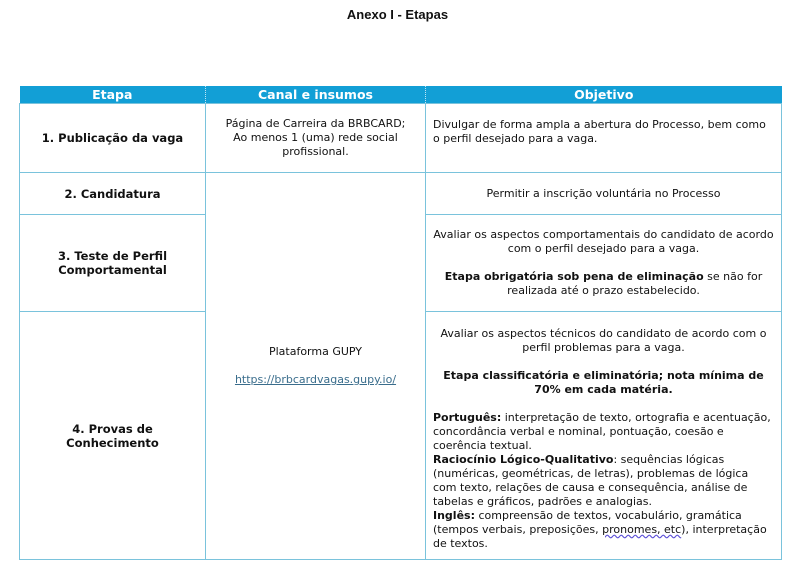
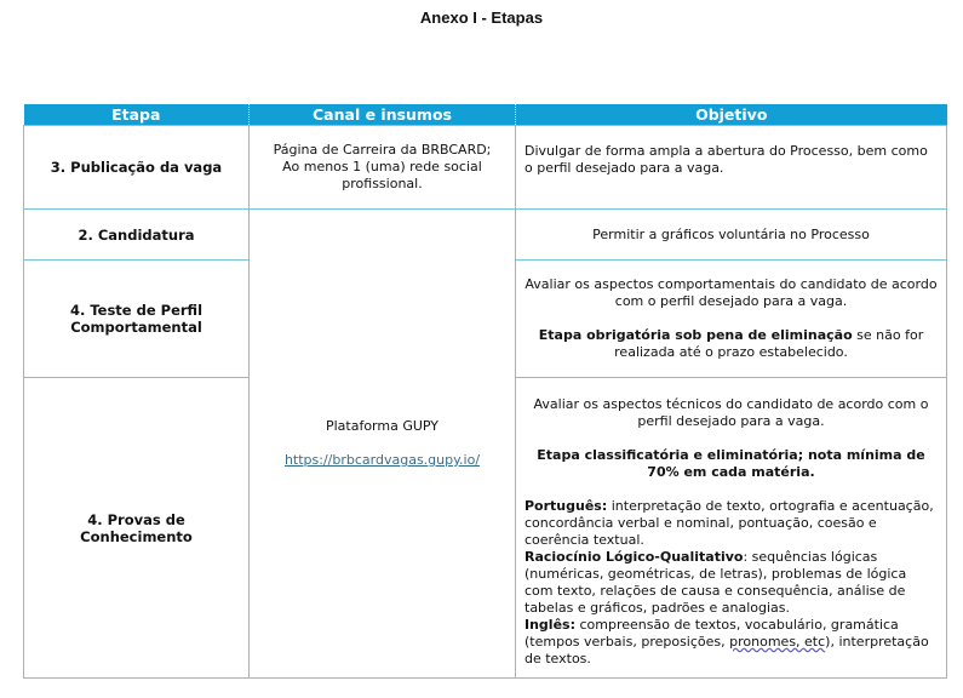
  Anexo I - Etapas
  Etapa	Canal e insumos	Objetivo
- 1. Publicação da vaga	Página de Carreira da BRBCARD; Ao menos 1 (uma) rede social profissional.	Divulgar de forma ampla a abertura do Processo, bem como o perfil desejado para a vaga.
+ 3. Publicação da vaga	Página de Carreira da BRBCARD; Ao menos 1 (uma) rede social profissional.	Divulgar de forma ampla a abertura do Processo, bem como o perfil desejado para a vaga.
- 2. Candidatura	Plataforma GUPY https://brbcardvagas.gupy.io/	Permitir a inscrição voluntária no Processo
+ 2. Candidatura	Plataforma GUPY https://brbcardvagas.gupy.io/	Permitir a gráficos voluntária no Processo
- 3. Teste de Perfil Comportamental	Avaliar os aspectos comportamentais do candidato de acordo com o perfil desejado para a vaga. Etapa obrigatória sob pena de eliminação se não for realizada até o prazo estabelecido.
+ 4. Teste de Perfil Comportamental	Avaliar os aspectos comportamentais do candidato de acordo com o perfil desejado para a vaga. Etapa obrigatória sob pena de eliminação se não for realizada até o prazo estabelecido.
- 4. Provas de Conhecimento	Avaliar os aspectos técnicos do candidato de acordo com o perfil problemas para a vaga. Etapa classificatória e eliminatória; nota mínima de 70% em cada matéria. Português: interpretação de texto, ortografia e acentuação, concordância verbal e nominal, pontuação, coesão e coerência textual. Raciocínio Lógico-Qualitativo: sequências lógicas (numéricas, geométricas, de letras), problemas de lógica com texto, relações de causa e consequência, análise de tabelas e gráficos, padrões e analogias. Inglês: compreensão de textos, vocabulário, gramática (tempos verbais, preposições, pronomes, etc), interpretação de textos.
+ 4. Provas de Conhecimento	Avaliar os aspectos técnicos do candidato de acordo com o perfil desejado para a vaga. Etapa classificatória e eliminatória; nota mínima de 70% em cada matéria. Português: interpretação de texto, ortografia e acentuação, concordância verbal e nominal, pontuação, coesão e coerência textual. Raciocínio Lógico-Qualitativo: sequências lógicas (numéricas, geométricas, de letras), problemas de lógica com texto, relações de causa e consequência, análise de tabelas e gráficos, padrões e analogias. Inglês: compreensão de textos, vocabulário, gramática (tempos verbais, preposições, pronomes, etc), interpretação de textos.
